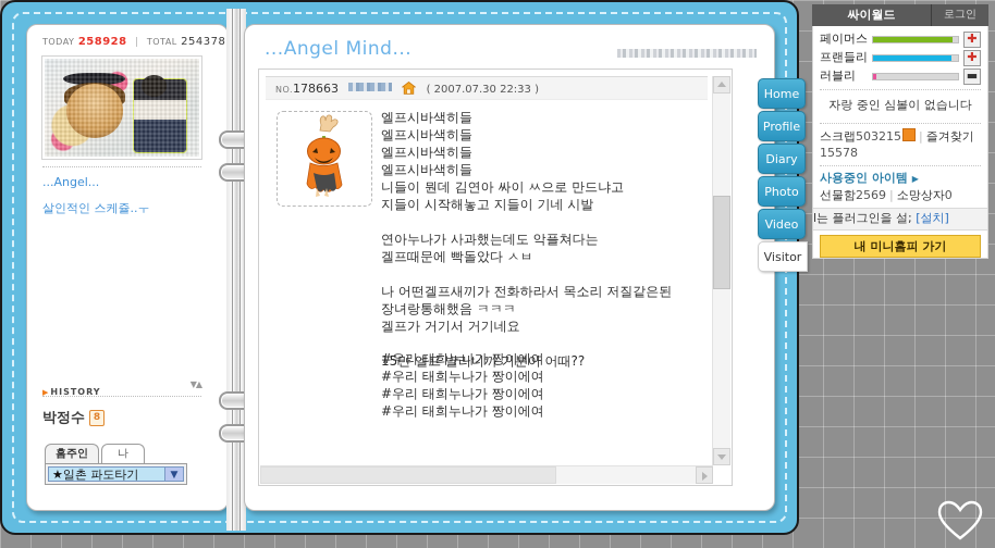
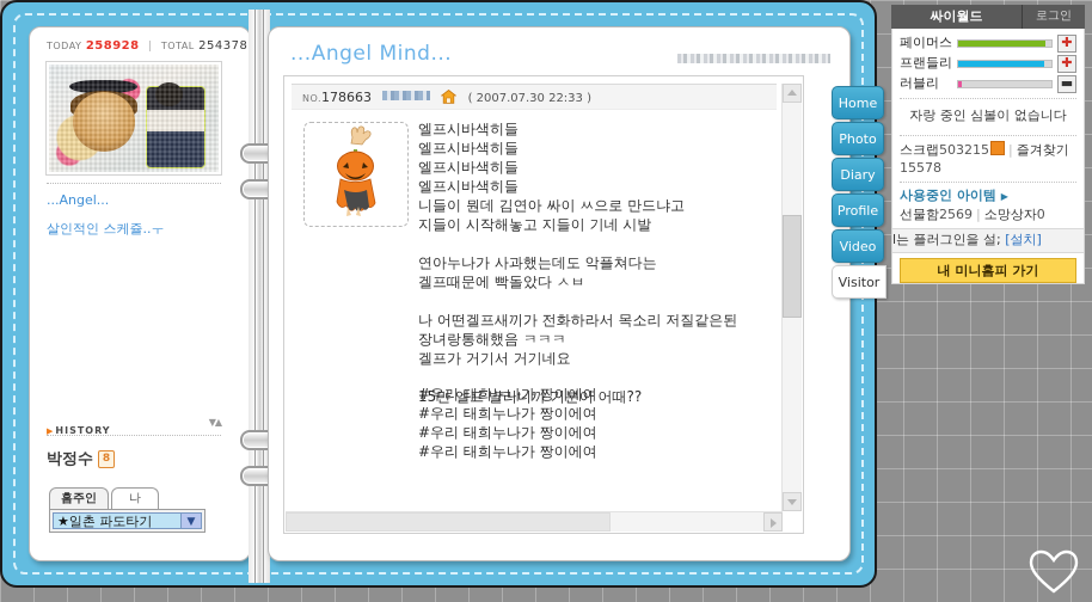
  TODAY 258928 | TOTAL 254378
  ...Angel...
  살인적인 스케쥴..ㅜ
  ▶ HISTORY
  ▼▲
  박정수 8
  홈주인
  나
  ★일촌 파도타기
  ▼
  ...Angel Mind...
  NO.178663 ( 2007.07.30 22:33 )
  엘프시바색히들
  엘프시바색히들
  엘프시바색히들
  엘프시바색히들
  니들이 뭔데 김연아 싸이 ㅆ으로 만드냐고
  지들이 시작해놓고 지들이 기네 시발
  연아누나가 사과했는데도 악플쳐다는
  겔프때문에 빡돌았다 ㅅㅂ
  나 어떤겔프새끼가 전화하라서 목소리 저질같은된
  장녀랑통해했음 ㅋㅋㅋ
  겔프가 거기서 거기네요
  15만 엘프 발리니까 기분이 어때??
  #우리 태희누나가 짱이에여
  #우리 태희누나가 짱이에여
  #우리 태희누나가 짱이에여
  #우리 태희누나가 짱이에여
  Home
- Profile
+ Photo
  Diary
- Photo
+ Profile
  Video
  Visitor
  싸이월드
  로그인
  페이머스
  ✚
  프랜들리
  ✚
  러블리
  ▬
  자랑 중인 심볼이 없습니다
  스크랩503215 | 즐겨찾기15578
  사용중인 아이템 ▶
  선물함2569 | 소망상자0
  l는 플러그인을 설; [설치]
  내 미니홈피 가기
